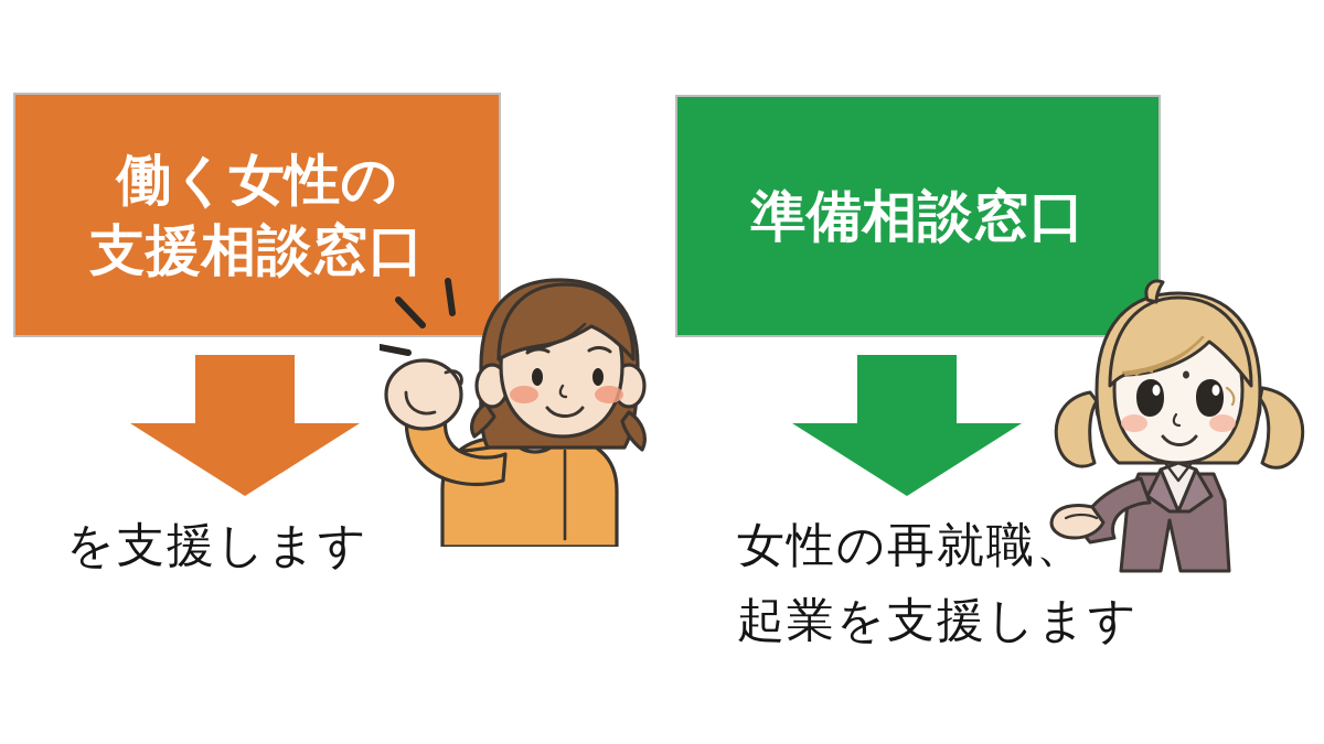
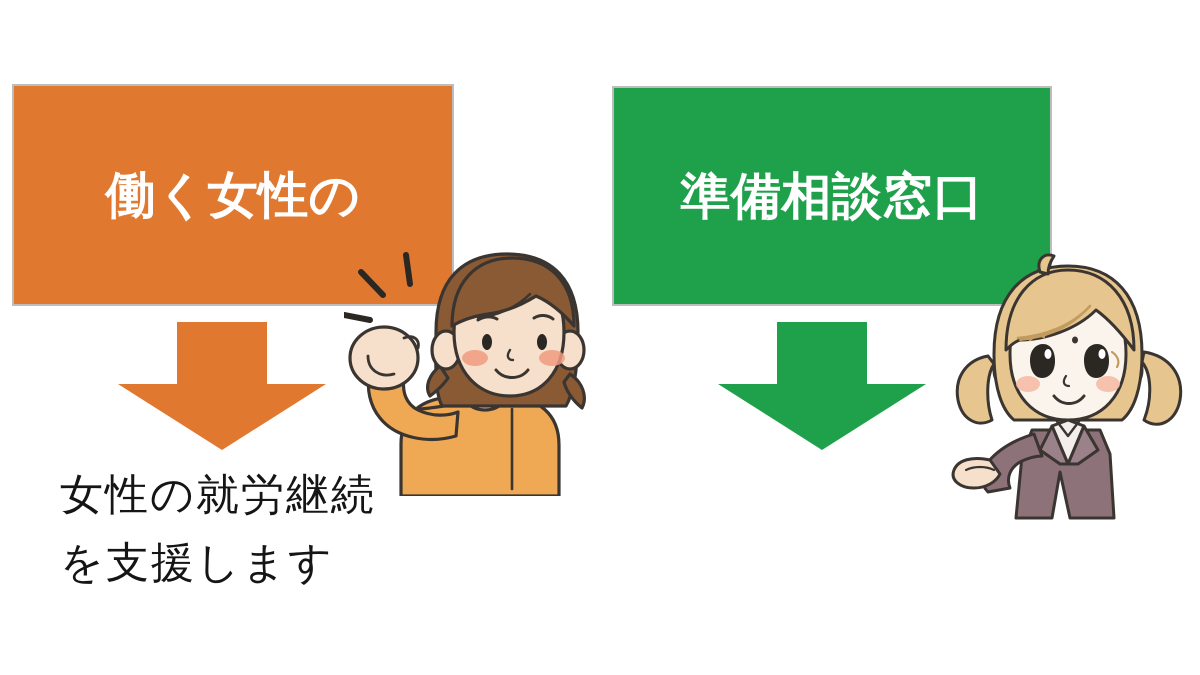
  働く女性の
- 支援相談窓口
  準備相談窓口
+ 女性の就労継続
  を支援します
- 女性の再就職、
- 起業を支援します
